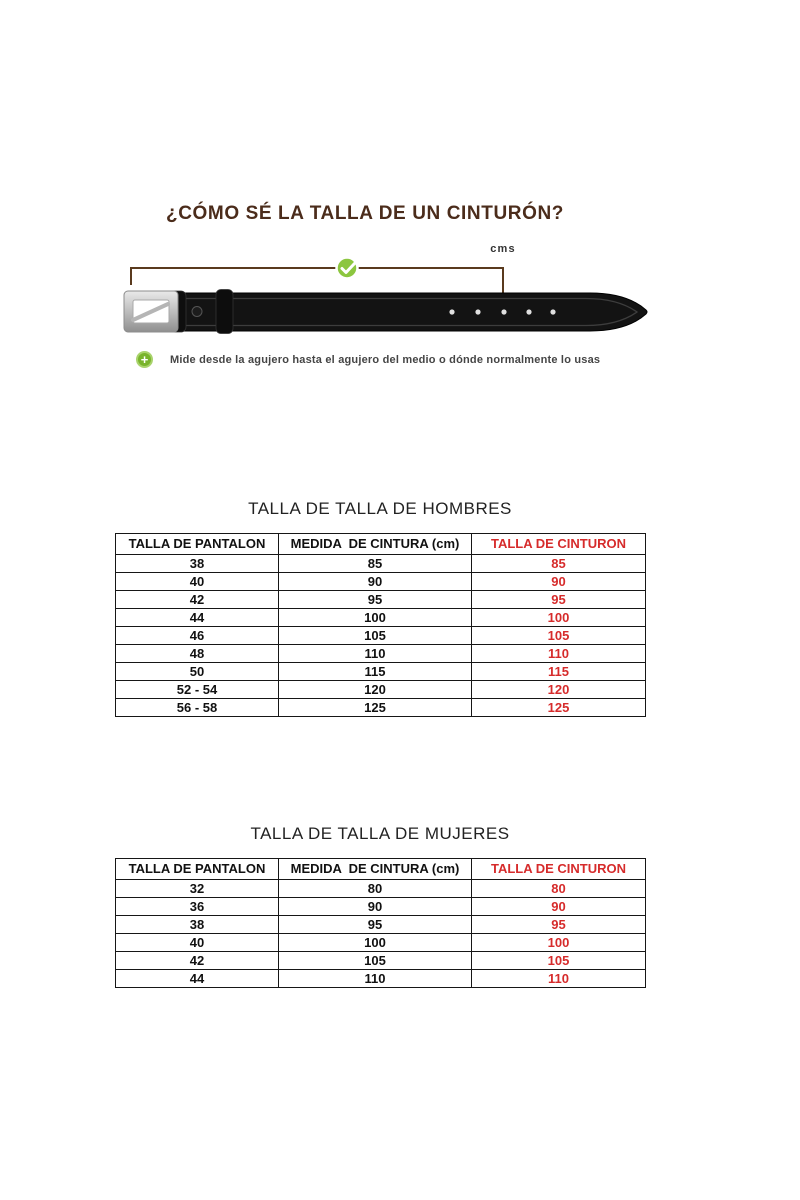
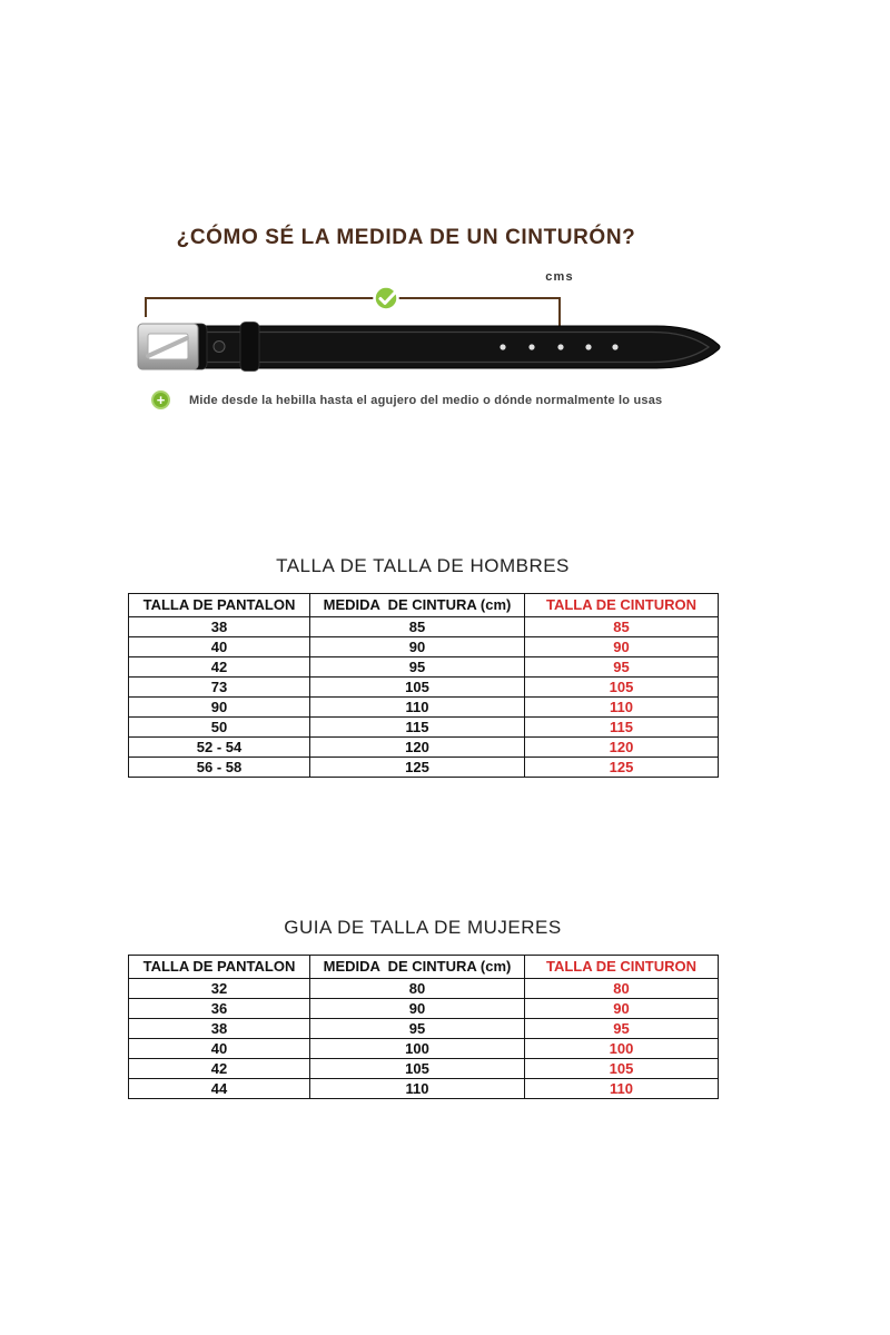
- ¿CÓMO SÉ LA TALLA DE UN CINTURÓN?
+ ¿CÓMO SÉ LA MEDIDA DE UN CINTURÓN?
  cms
  +
- Mide desde la agujero hasta el agujero del medio o dónde normalmente lo usas
+ Mide desde la hebilla hasta el agujero del medio o dónde normalmente lo usas
  TALLA DE TALLA DE HOMBRES
  TALLA DE PANTALON	MEDIDA DE CINTURA (cm)	TALLA DE CINTURON
  38	85	85
  40	90	90
  42	95	95
- 44	100	100
- 46	105	105
+ 73	105	105
- 48	110	110
+ 90	110	110
  50	115	115
  52 - 54	120	120
  56 - 58	125	125
- TALLA DE TALLA DE MUJERES
+ GUIA DE TALLA DE MUJERES
  TALLA DE PANTALON	MEDIDA DE CINTURA (cm)	TALLA DE CINTURON
  32	80	80
  36	90	90
  38	95	95
  40	100	100
  42	105	105
  44	110	110
